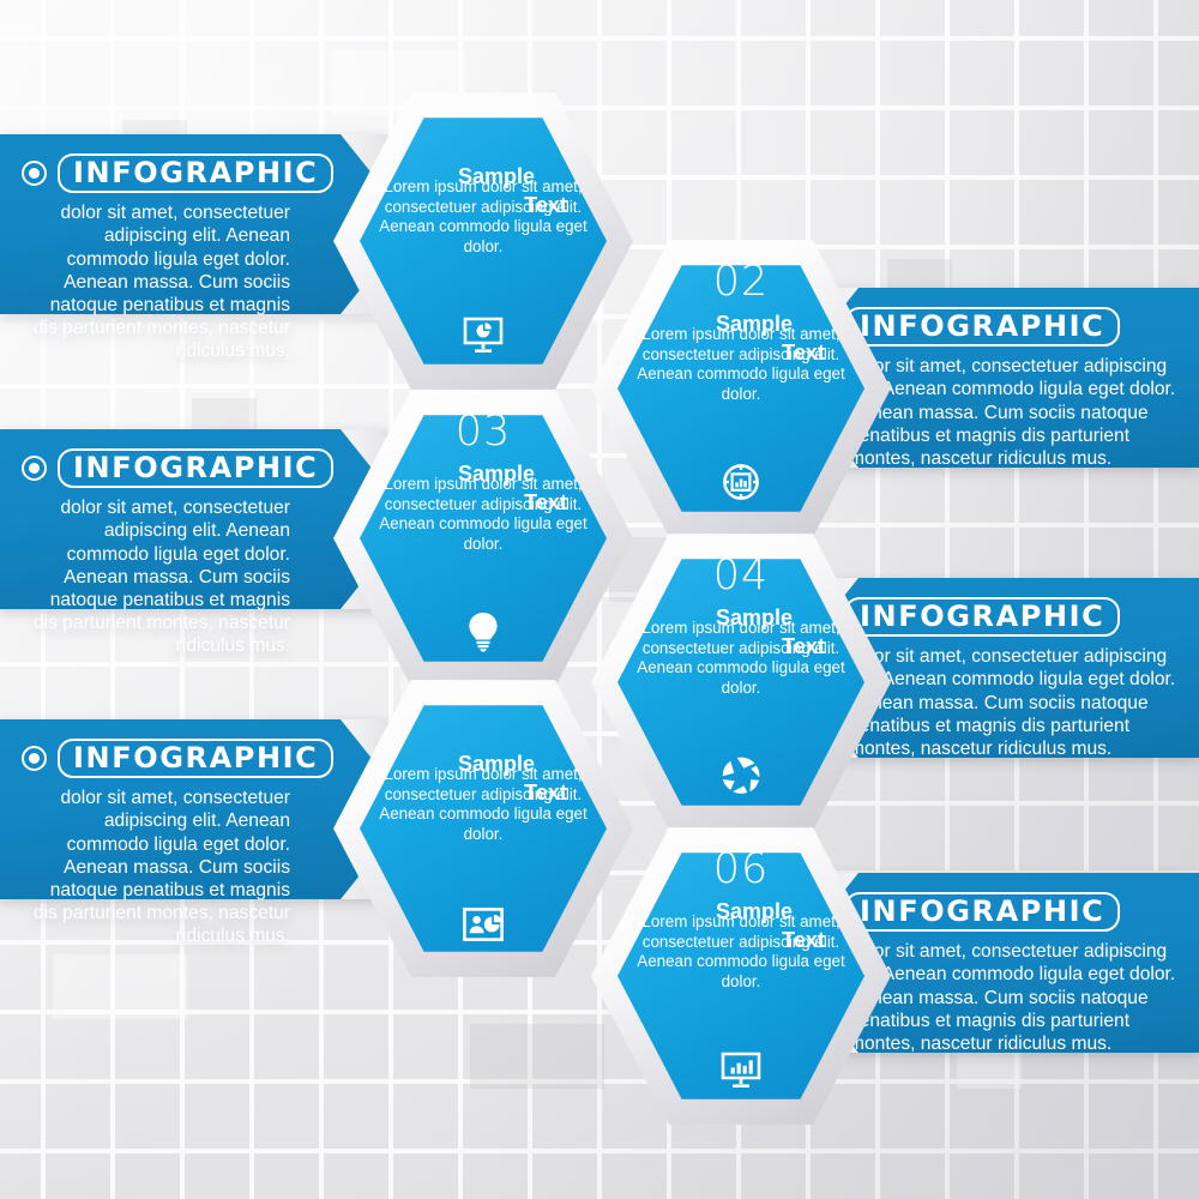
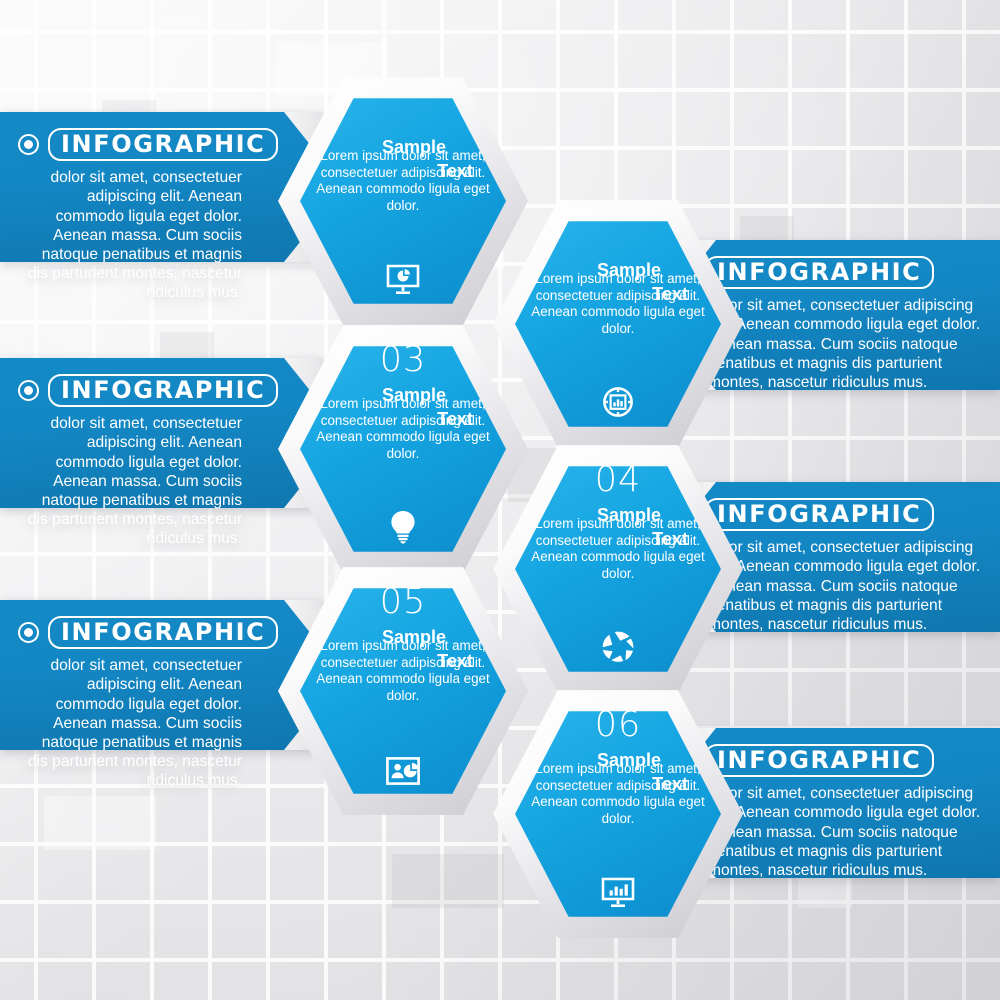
  INFOGRAPHIC
  dolor sit amet, consectetuer adipiscing elit. Aenean commodo ligula eget dolor. Aenean massa. Cum sociis natoque penatibus et magnis dis parturient montes, nascetur
  INFOGRAPHIC
  r sit amet, consectetuer adipiscing enean commodo ligula eget dolor. ean massa. Cum sociis natoque natibus et magnis dis parturient montes, nascetur ridiculus mus.
  INFOGRAPHIC
  dolor sit amet, consectetuer adipiscing elit. Aenean commodo ligula eget dolor. Aenean massa. Cum sociis natoque penatibus et magnis dis parturient montes, nascetur ridiculus mus.
  INFOGRAPHIC
  or sit amet, consectetuer adipiscing enean commodo ligula eget dolor. ean massa. Cum sociis natoque natibus et magnis dis parturient montes, nascetur ridiculus mus.
  INFOGRAPHIC
  dolor sit amet, consectetuer adipiscing elit. Aenean commodo ligula eget dolor. Aenean massa. Cum sociis natoque penatibus et magnis dis parturient montes, nascetur ridiculus mus.
  INFOGRAPHIC
  or sit amet, consectetuer adipiscing enean commodo ligula eget dolor. ean massa. Cum sociis natoque natibus et magnis dis parturient montes, nascetur ridiculus mus.
  Lorem ipsum dolor sit amet, consectetuer adipiscing elit. Aenean commodo ligula eget dolor.
  Sample
  Text
- 02
  Lorem ipsum dolor sit amet, consectetuer adipiscing elit. Aenean commodo ligula eget dolor.
  Sample
  Text
  03
  Lorem ipsum dolor sit amet, consectetuer adipiscing elit. Aenean commodo ligula eget dolor.
  Sample
  Text
  04
  Lorem ipsum dolor sit amet, consectetuer adipiscing elit. Aenean commodo ligula eget dolor.
  Sample
  Text
+ 05
  Lorem ipsum dolor sit amet, consectetuer adipiscing elit. Aenean commodo ligula eget dolor.
  Sample
  Text
  06
  Lorem ipsum dolor sit amet, consectetuer adipiscing elit. Aenean commodo ligula eget dolor.
  Sample
  Text
